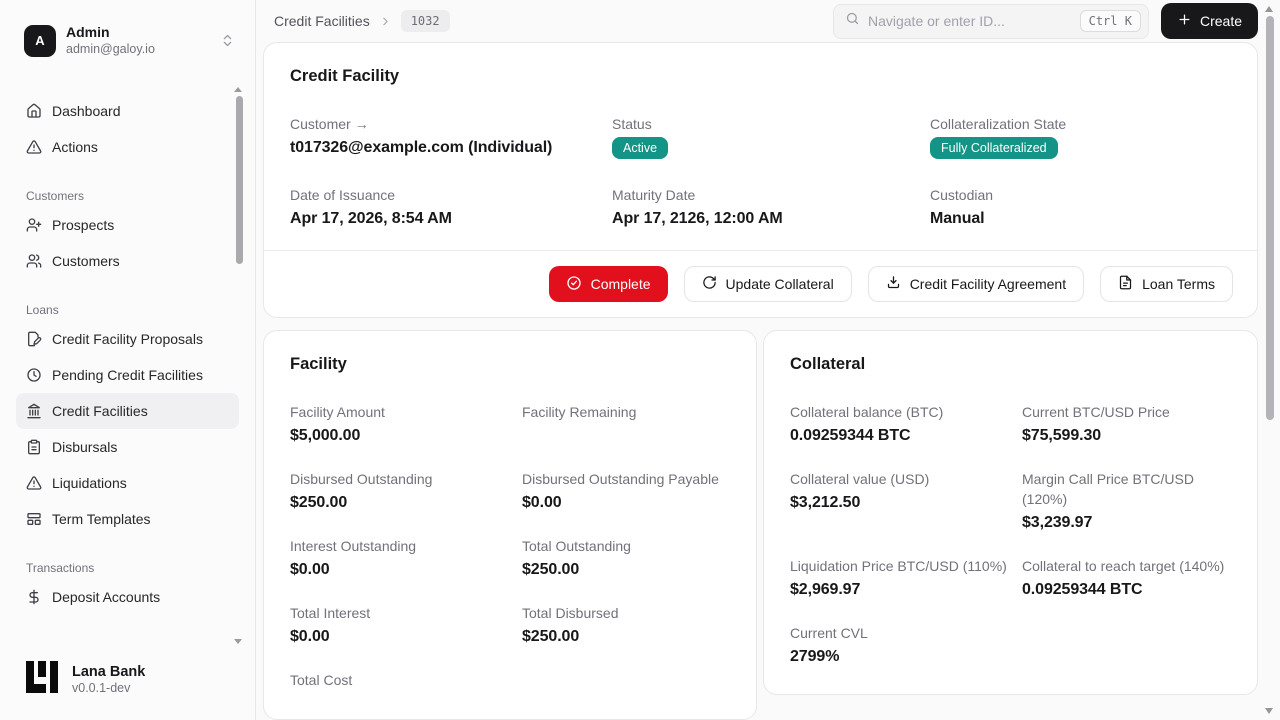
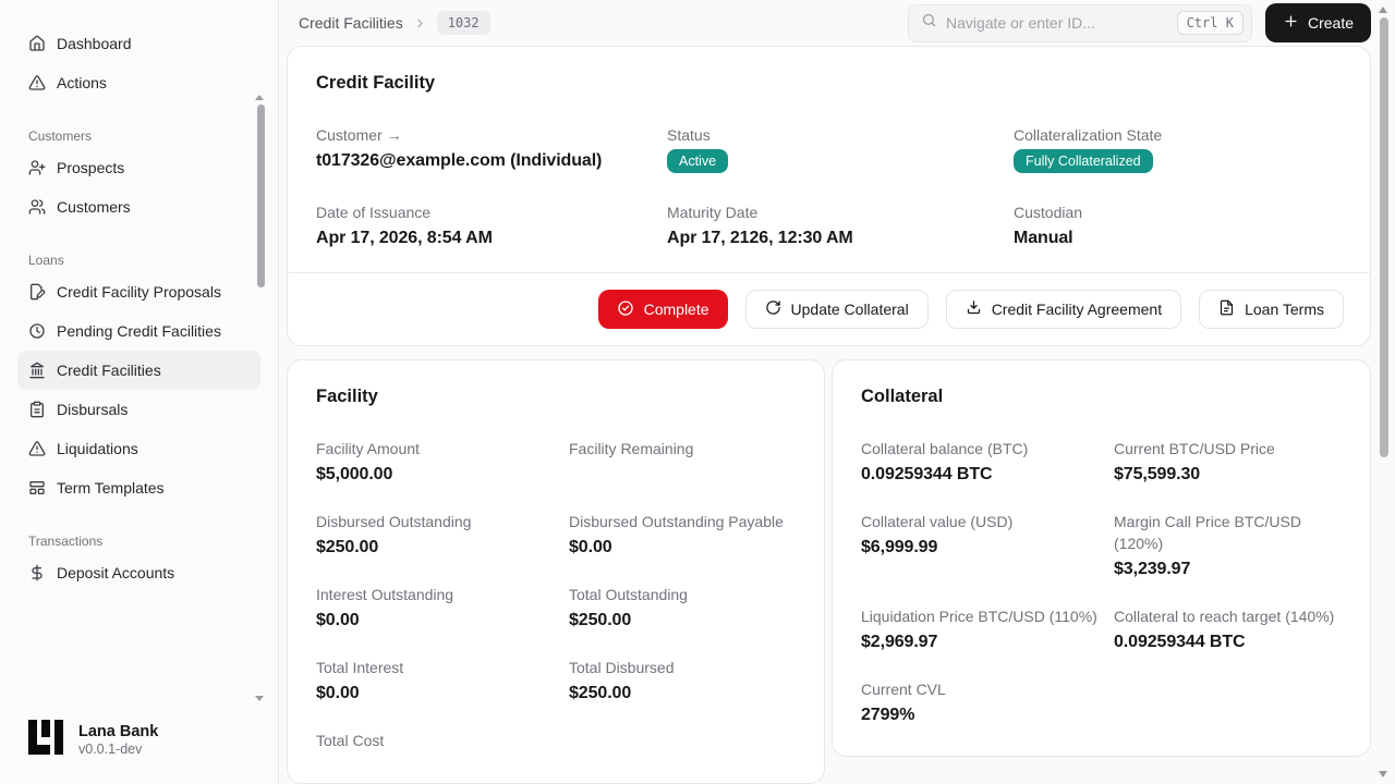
- A
- Admin
- admin@galoy.io
  Dashboard
  Actions
  Customers
  Prospects
  Customers
  Loans
  Credit Facility Proposals
  Pending Credit Facilities
  Credit Facilities
  Disbursals
  Liquidations
  Term Templates
  Transactions
  Deposit Accounts
  Lana Bank
  v0.0.1-dev
  Credit Facilities
  1032
  Navigate or enter ID...
  Ctrl K
  Create
  Credit Facility
  Customer →
  t017326@example.com (Individual)
  Status
  Active
  Collateralization State
  Fully Collateralized
  Date of Issuance
  Apr 17, 2026, 8:54 AM
  Maturity Date
- Apr 17, 2126, 12:00 AM
+ Apr 17, 2126, 12:30 AM
  Custodian
  Manual
  Complete
  Update Collateral
  Credit Facility Agreement
  Loan Terms
  Facility
  Facility Amount
  $5,000.00
  Facility Remaining
  Disbursed Outstanding
  $250.00
  Disbursed Outstanding Payable
  $0.00
  Interest Outstanding
  $0.00
  Total Outstanding
  $250.00
  Total Interest
  $0.00
  Total Disbursed
  $250.00
  Total Cost
  Collateral
  Collateral balance (BTC)
  0.09259344 BTC
  Current BTC/USD Price
  $75,599.30
  Collateral value (USD)
- $3,212.50
+ $6,999.99
  Margin Call Price BTC/USD (120%)
  $3,239.97
  Liquidation Price BTC/USD (110%)
  $2,969.97
  Collateral to reach target (140%)
  0.09259344 BTC
  Current CVL
  2799%
